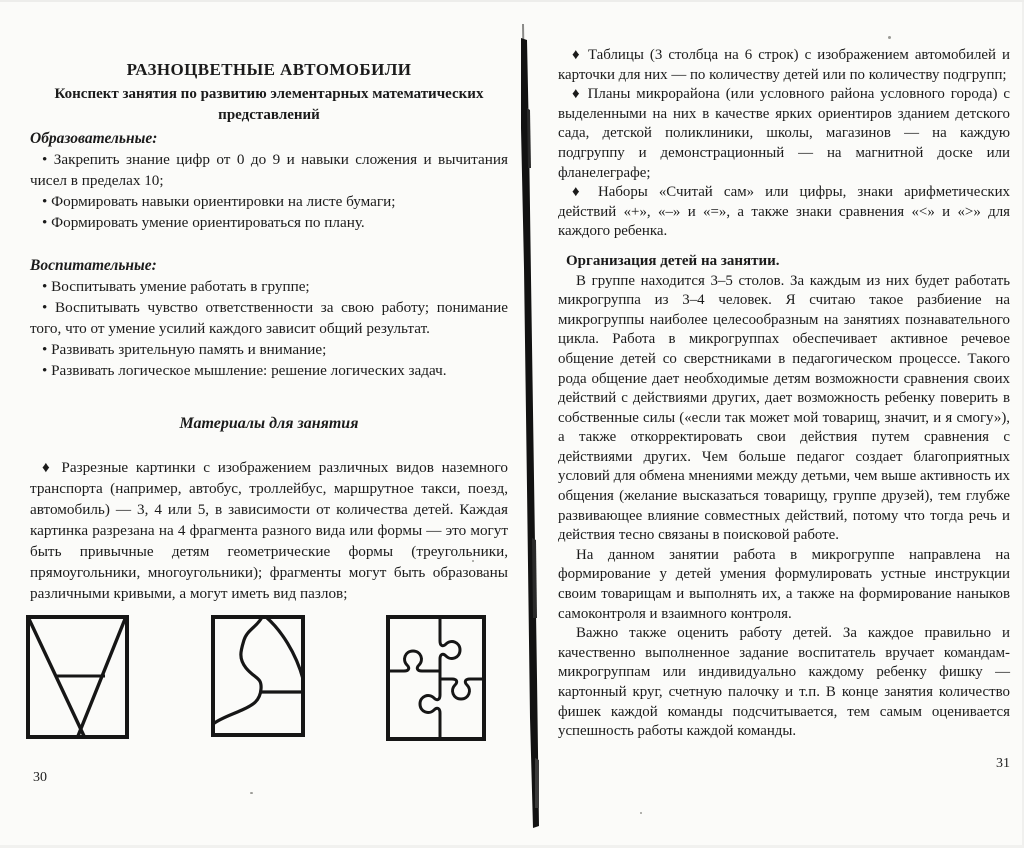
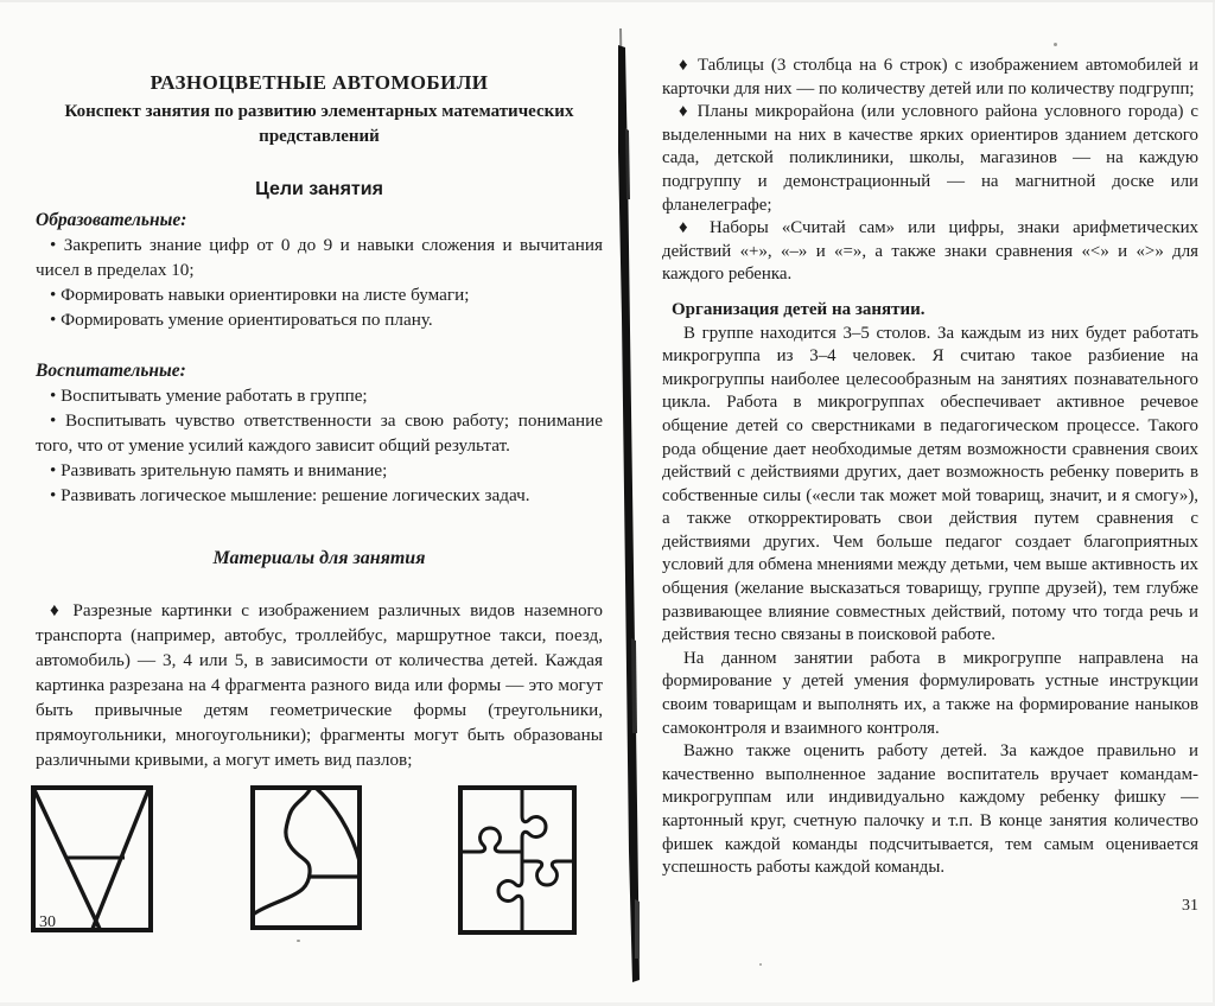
  РАЗНОЦВЕТНЫЕ АВТОМОБИЛИ
  Конспект занятия по развитию элементарных математических представлений
+ Цели занятия
  Образовательные:
  • Закрепить знание цифр от 0 до 9 и навыки сложения и вычитания чисел в пределах 10;
  • Формировать навыки ориентировки на листе бумаги;
  • Формировать умение ориентироваться по плану.
  Воспитательные:
  • Воспитывать умение работать в группе;
  • Воспитывать чувство ответственности за свою работу; понимание того, что от умение усилий каждого зависит общий результат.
  • Развивать зрительную память и внимание;
  • Развивать логическое мышление: решение логических задач.
  Материалы для занятия
  ♦ Разрезные картинки с изображением различных видов наземного транспорта (например, автобус, троллейбус, маршрутное такси, поезд, автомобиль) — 3, 4 или 5, в зависимости от количества детей. Каждая картинка разрезана на 4 фрагмента разного вида или формы — это могут быть привычные детям геометрические формы (треугольники, прямоугольники, многоугольники); фрагменты могут быть образованы различными кривыми, а могут иметь вид пазлов;
  ♦ Таблицы (3 столбца на 6 строк) с изображением автомобилей и карточки для них — по количеству детей или по количеству подгрупп;
  ♦ Планы микрорайона (или условного района условного города) с выделенными на них в качестве ярких ориентиров зданием детского сада, детской поликлиники, школы, магазинов — на каждую подгруппу и демонстрационный — на магнитной доске или фланелеграфе;
  ♦ Наборы «Считай сам» или цифры, знаки арифметических действий «+», «–» и «=», а также знаки сравнения «<» и «>» для каждого ребенка.
  Организация детей на занятии.
  В группе находится 3–5 столов. За каждым из них будет работать микрогруппа из 3–4 человек. Я считаю такое разбиение на микрогруппы наиболее целесообразным на занятиях познавательного цикла. Работа в микрогруппах обеспечивает активное речевое общение детей со сверстниками в педагогическом процессе. Такого рода общение дает необходимые детям возможности сравнения своих действий с действиями других, дает возможность ребенку поверить в собственные силы («если так может мой товарищ, значит, и я смогу»), а также откорректировать свои действия путем сравнения с действиями других. Чем больше педагог создает благоприятных условий для обмена мнениями между детьми, чем выше активность их общения (желание высказаться товарищу, группе друзей), тем глубже развивающее влияние совместных действий, потому что тогда речь и действия тесно связаны в поисковой работе.
  На данном занятии работа в микрогруппе направлена на формирование у детей умения формулировать устные инструкции своим товарищам и выполнять их, а также на формирование наныков самоконтроля и взаимного контроля.
  Важно также оценить работу детей. За каждое правильно и качественно выполненное задание воспитатель вручает командам-микрогруппам или индивидуально каждому ребенку фишку — картонный круг, счетную палочку и т.п. В конце занятия количество фишек каждой команды подсчитывается, тем самым оценивается успешность работы каждой команды.
  30
  31
